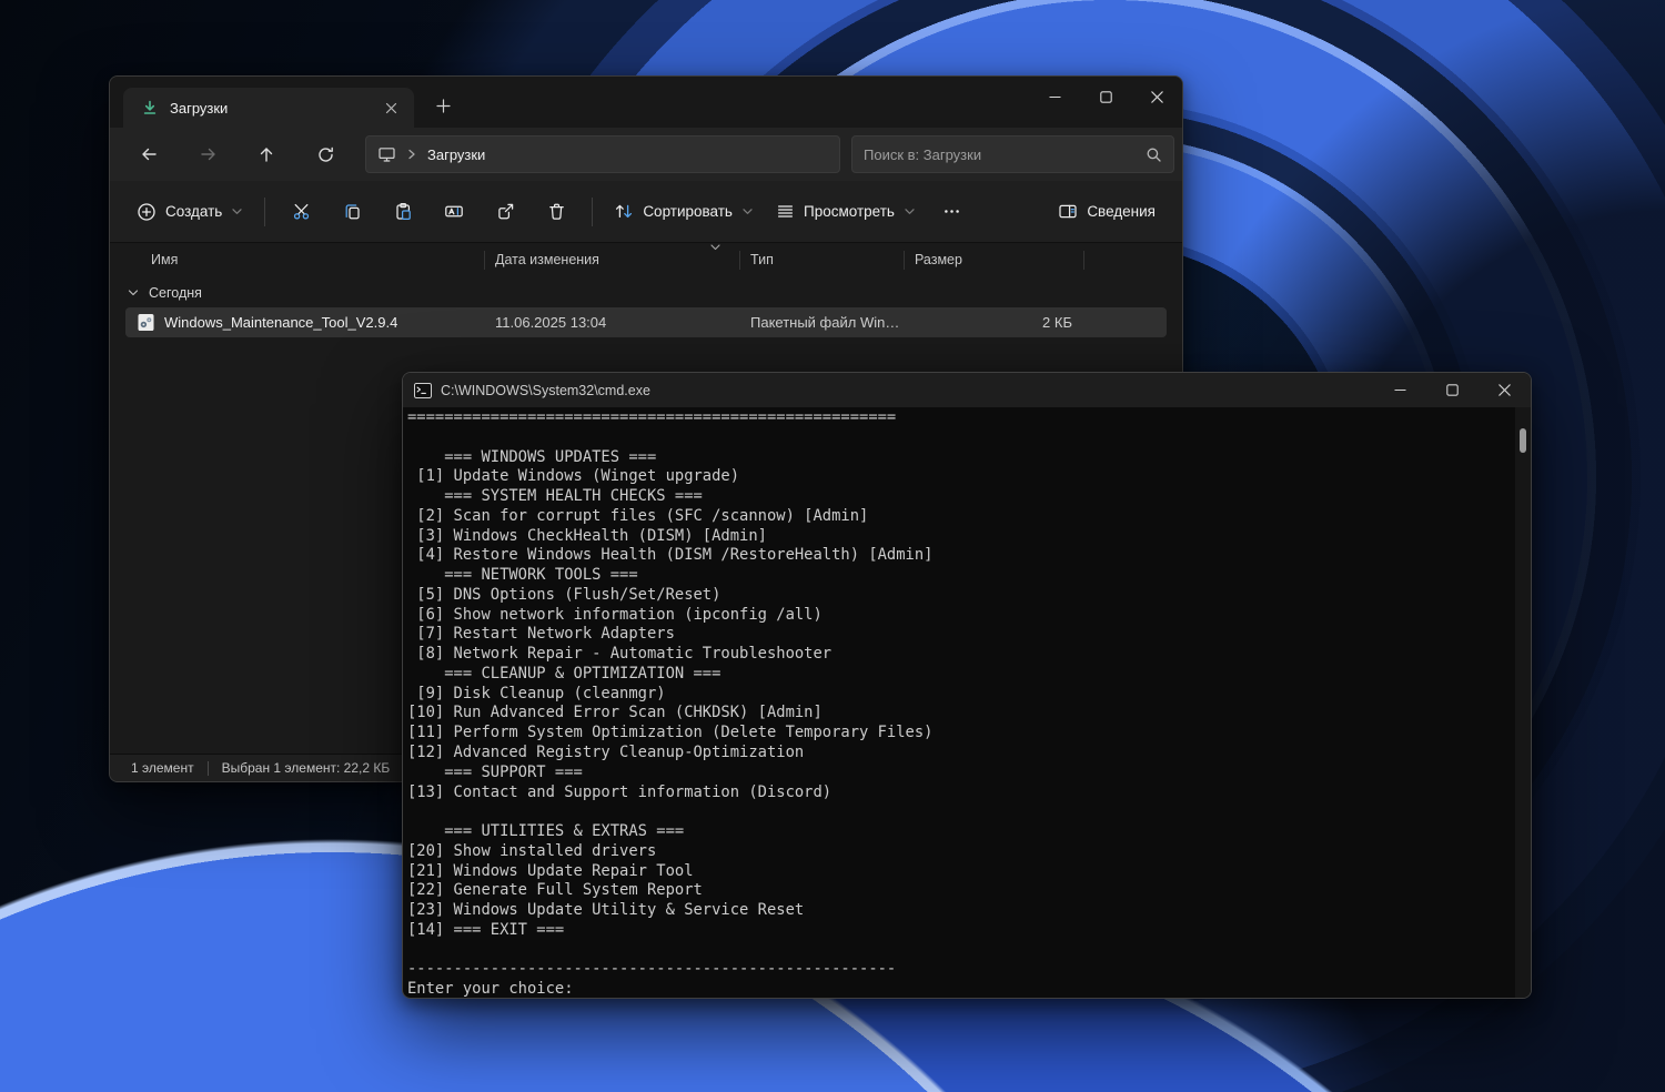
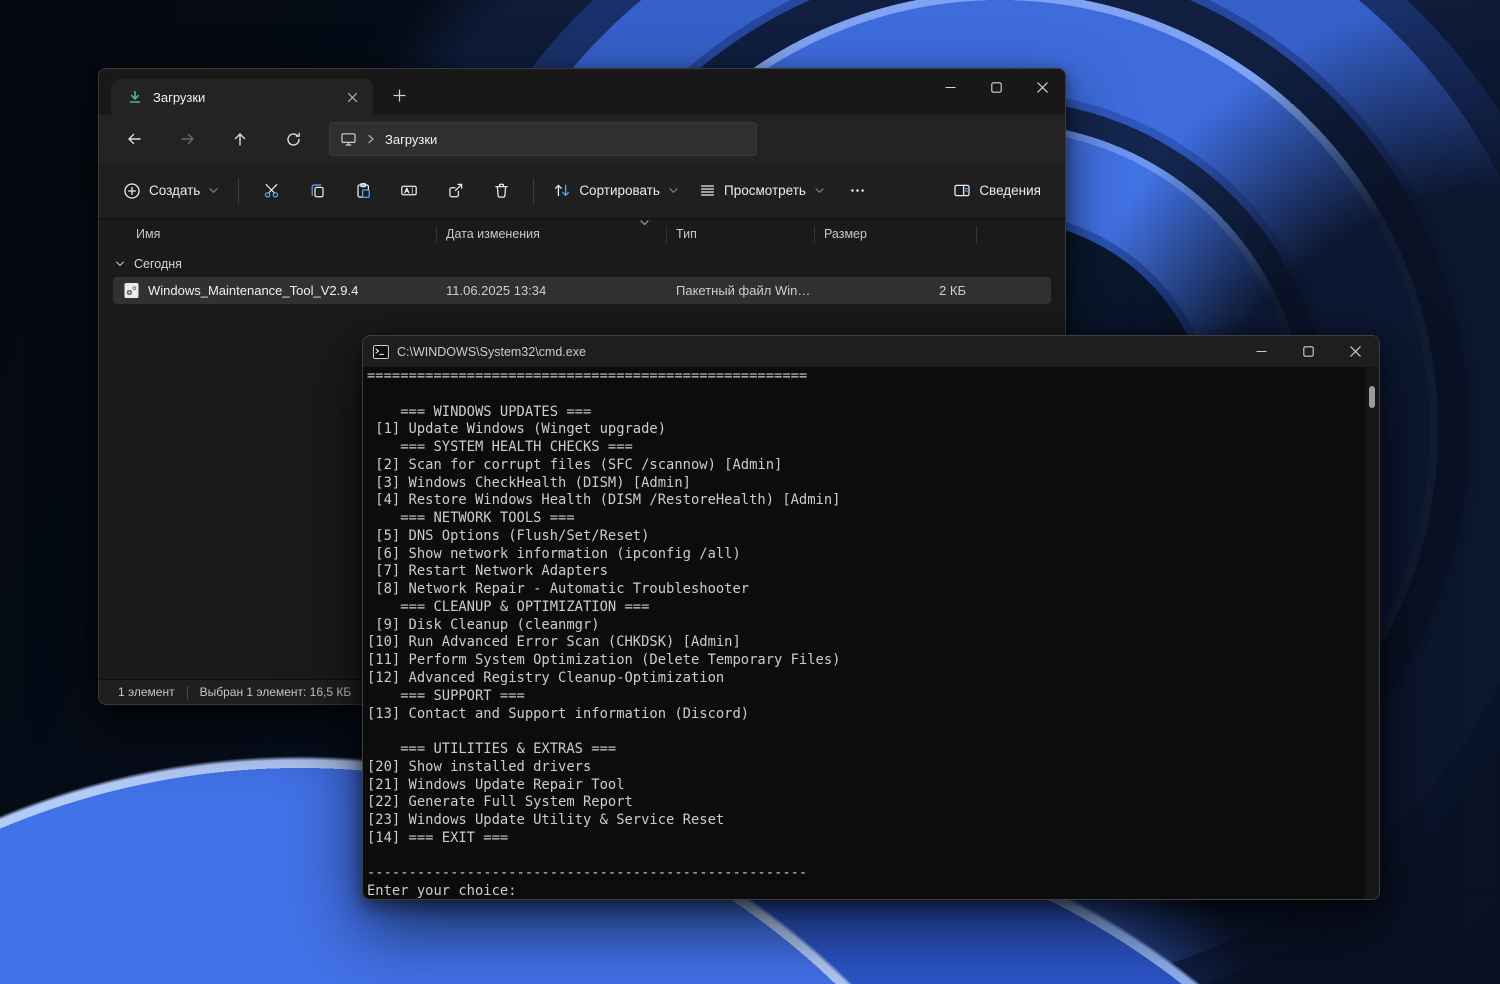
  Загрузки
  Загрузки
- Поиск в: Загрузки
  Создать
  Сортировать
  Просмотреть
  Сведения
  Имя
  Дата изменения
  Тип
  Размер
  Сегодня
  Windows_Maintenance_Tool_V2.9.4
- 11.06.2025 13:04
+ 11.06.2025 13:34
  Пакетный файл Win…
  2 КБ
  1 элемент
- Выбран 1 элемент: 22,2 КБ
+ Выбран 1 элемент: 16,5 КБ
  C:\WINDOWS\System32\cmd.exe
  =====================================================
  === WINDOWS UPDATES ===
  [1] Update Windows (Winget upgrade)
  === SYSTEM HEALTH CHECKS ===
  [2] Scan for corrupt files (SFC /scannow) [Admin]
  [3] Windows CheckHealth (DISM) [Admin]
  [4] Restore Windows Health (DISM /RestoreHealth) [Admin]
  === NETWORK TOOLS ===
  [5] DNS Options (Flush/Set/Reset)
  [6] Show network information (ipconfig /all)
  [7] Restart Network Adapters
  [8] Network Repair - Automatic Troubleshooter
  === CLEANUP & OPTIMIZATION ===
  [9] Disk Cleanup (cleanmgr)
  [10] Run Advanced Error Scan (CHKDSK) [Admin]
  [11] Perform System Optimization (Delete Temporary Files)
  [12] Advanced Registry Cleanup-Optimization
  === SUPPORT ===
  [13] Contact and Support information (Discord)
  === UTILITIES & EXTRAS ===
  [20] Show installed drivers
  [21] Windows Update Repair Tool
  [22] Generate Full System Report
  [23] Windows Update Utility & Service Reset
  [14] === EXIT ===
  -----------------------------------------------------
  Enter your choice:
